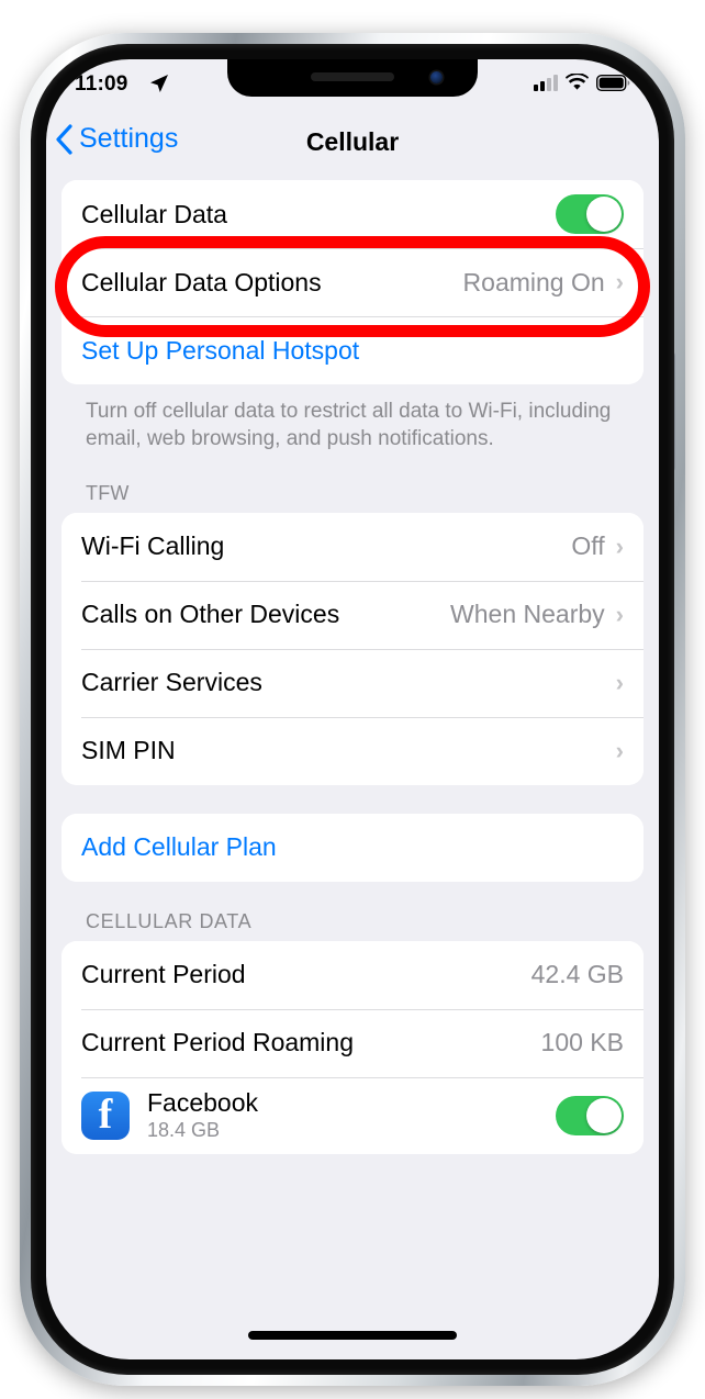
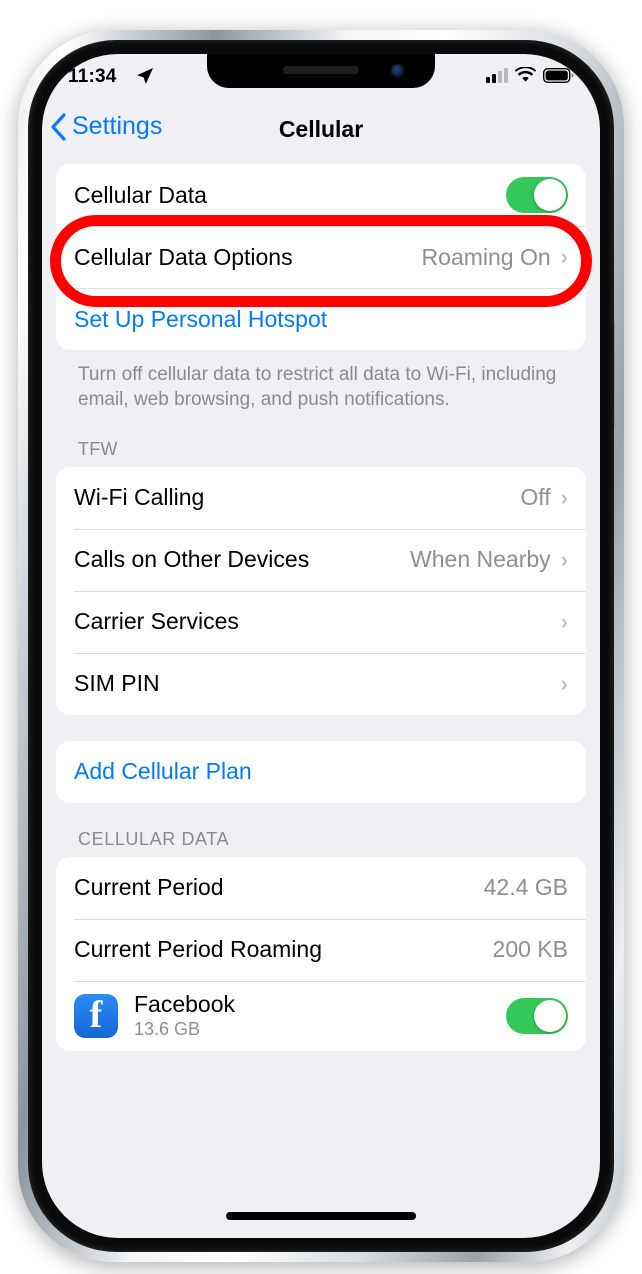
- 11:09
+ 11:34
  Settings
  Cellular
  Cellular Data
  Cellular Data Options
  Roaming On
  ›
  Set Up Personal Hotspot
  Turn off cellular data to restrict all data to Wi-Fi, including email, web browsing, and push notifications.
  TFW
  Wi-Fi Calling
  Off
  ›
  Calls on Other Devices
  When Nearby
  ›
  Carrier Services
  ›
  SIM PIN
  ›
  Add Cellular Plan
  CELLULAR DATA
  Current Period
  42.4 GB
  Current Period Roaming
- 100 KB
+ 200 KB
  f
  Facebook
- 18.4 GB
+ 13.6 GB
